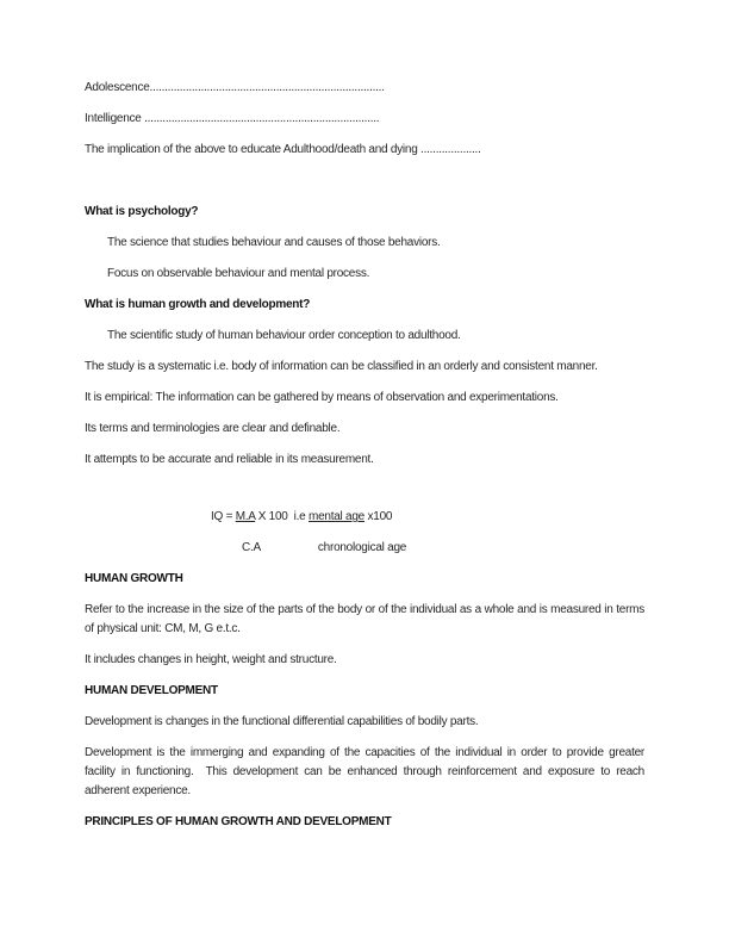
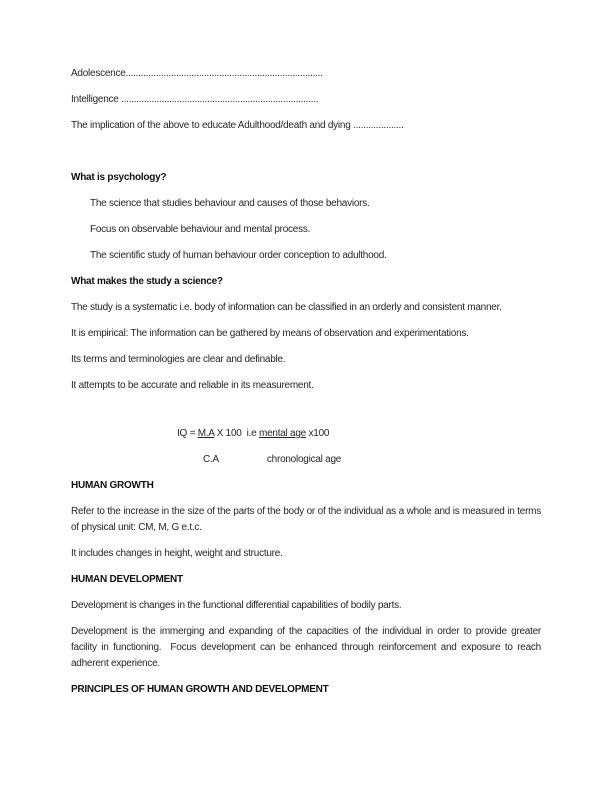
  Adolescence..............................................................................
  Intelligence ..............................................................................
  The implication of the above to educate Adulthood/death and dying ....................
  What is psychology?
  The science that studies behaviour and causes of those behaviors.
  Focus on observable behaviour and mental process.
- What is human growth and development?
  The scientific study of human behaviour order conception to adulthood.
+ What makes the study a science?
  The study is a systematic i.e. body of information can be classified in an orderly and consistent manner.
  It is empirical: The information can be gathered by means of observation and experimentations.
  Its terms and terminologies are clear and definable.
  It attempts to be accurate and reliable in its measurement.
  IQ = M.A X 100 i.e mental age x100
  C.A chronological age
  HUMAN GROWTH
  Refer to the increase in the size of the parts of the body or of the individual as a whole and is measured in terms of physical unit: CM, M, G e.t.c.
  It includes changes in height, weight and structure.
  HUMAN DEVELOPMENT
  Development is changes in the functional differential capabilities of bodily parts.
- Development is the immerging and expanding of the capacities of the individual in order to provide greater facility in functioning. This development can be enhanced through reinforcement and exposure to reach adherent experience.
+ Development is the immerging and expanding of the capacities of the individual in order to provide greater facility in functioning. Focus development can be enhanced through reinforcement and exposure to reach adherent experience.
  PRINCIPLES OF HUMAN GROWTH AND DEVELOPMENT
